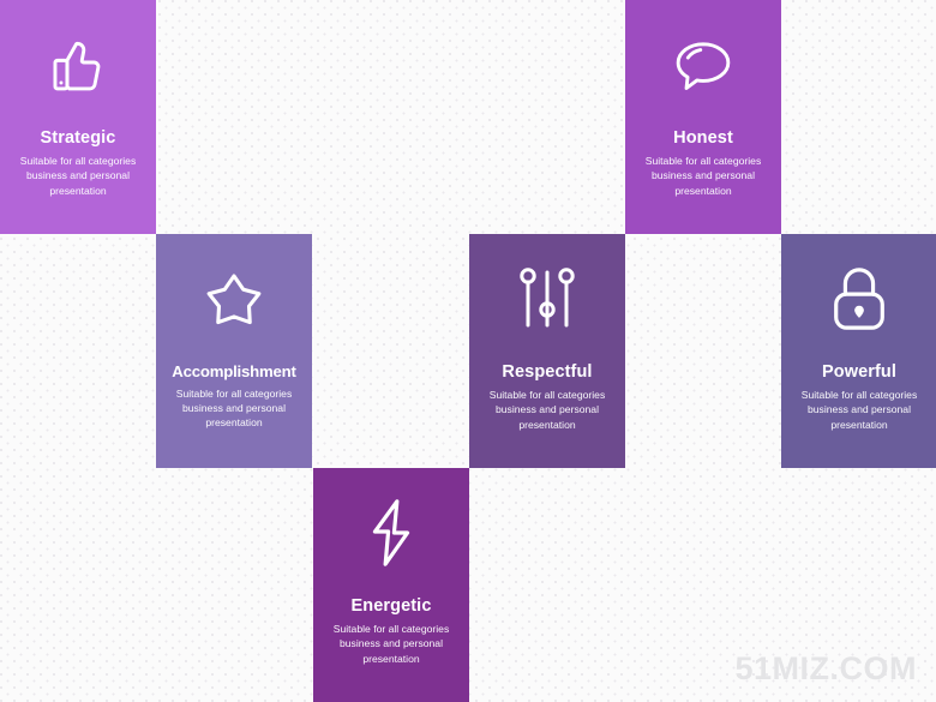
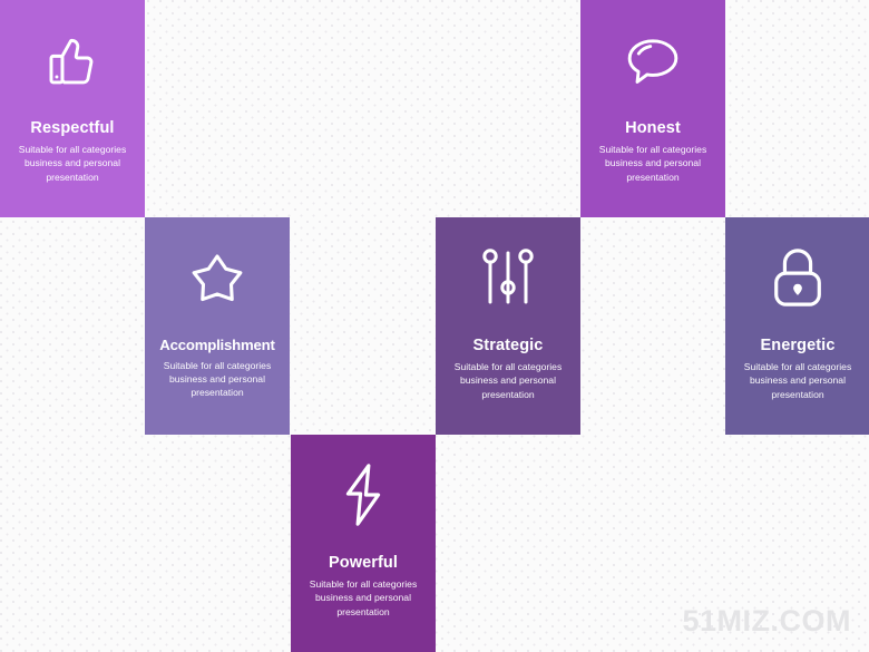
- Strategic
+ Respectful
  Suitable for all categories
  business and personal
  presentation
  Honest
  Suitable for all categories
  business and personal
  presentation
  Accomplishment
  Suitable for all categories
  business and personal
  presentation
- Respectful
+ Strategic
  Suitable for all categories
  business and personal
  presentation
- Powerful
+ Energetic
  Suitable for all categories
  business and personal
  presentation
- Energetic
+ Powerful
  Suitable for all categories
  business and personal
  presentation
